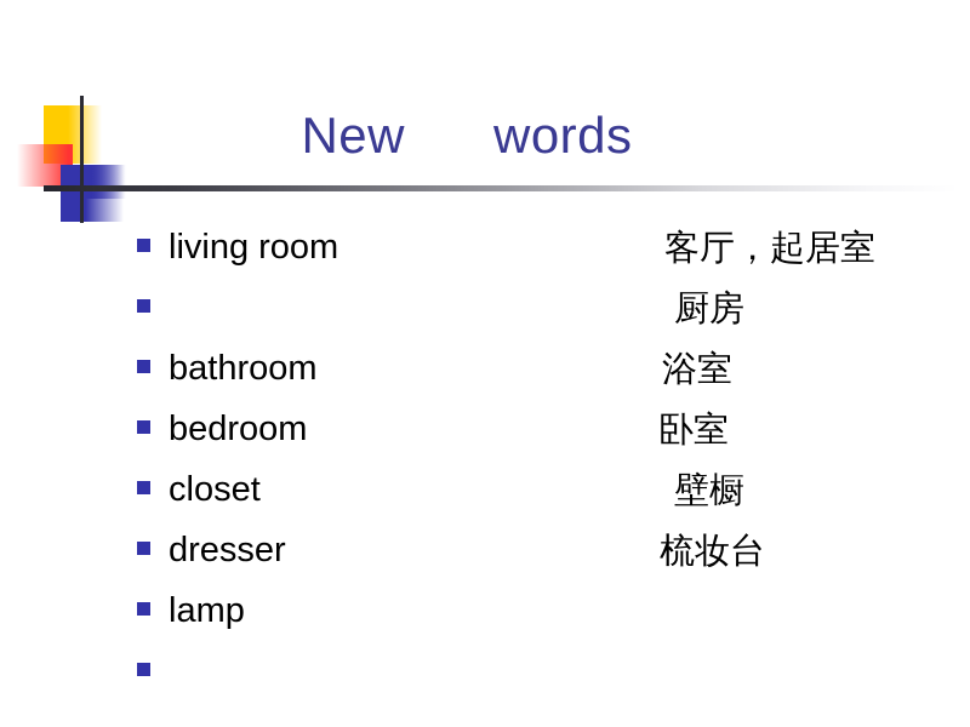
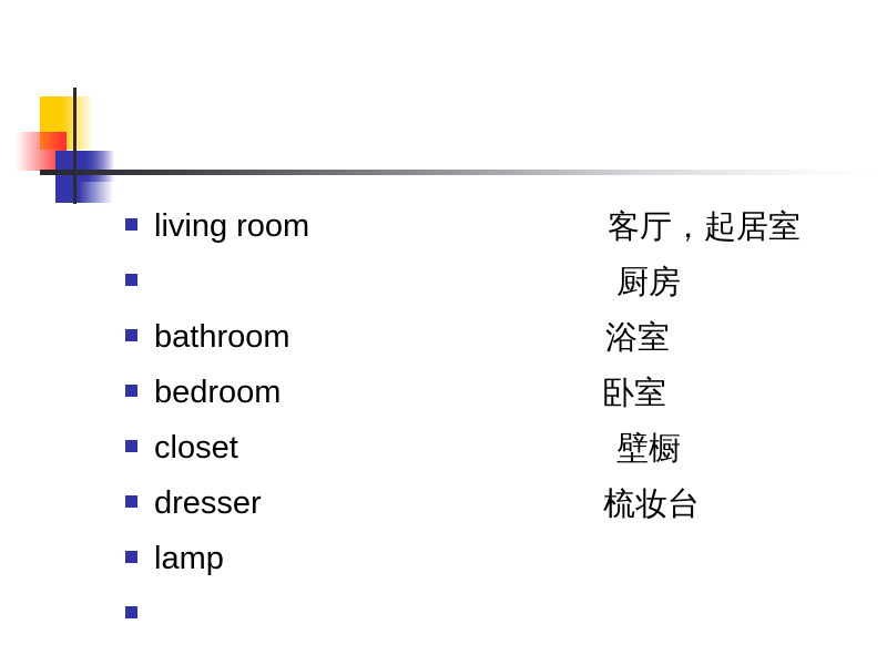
- New words
  living room
  客厅，起居室
  厨房
  bathroom
  浴室
  bedroom
  卧室
  closet
  壁橱
  dresser
  梳妆台
  lamp
